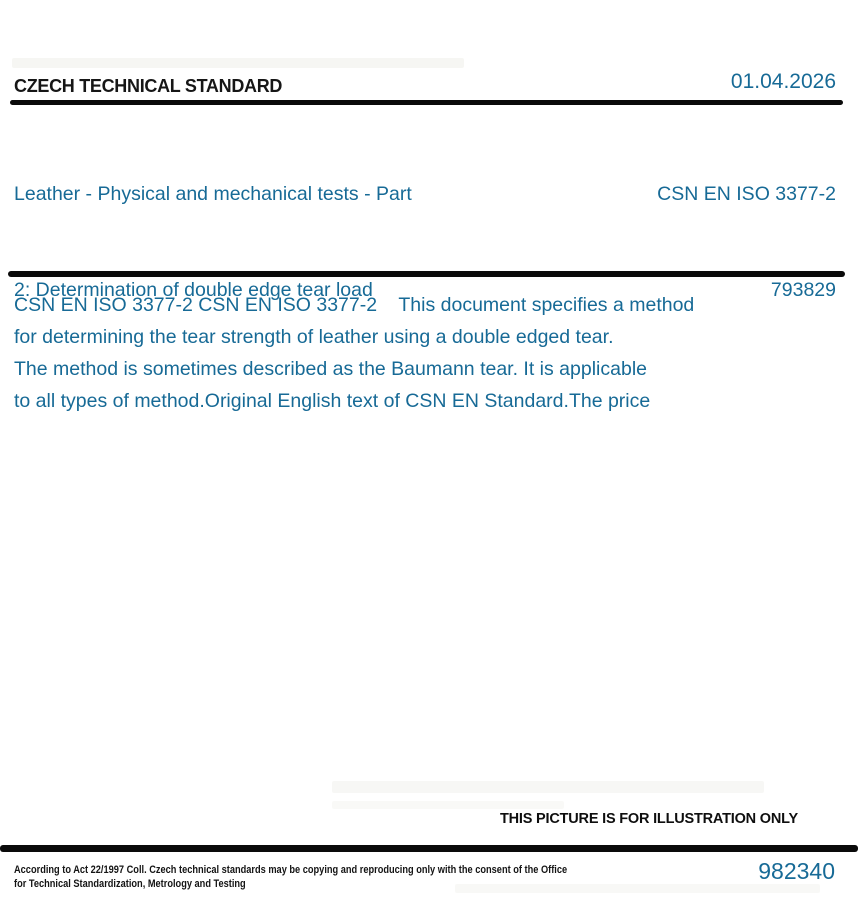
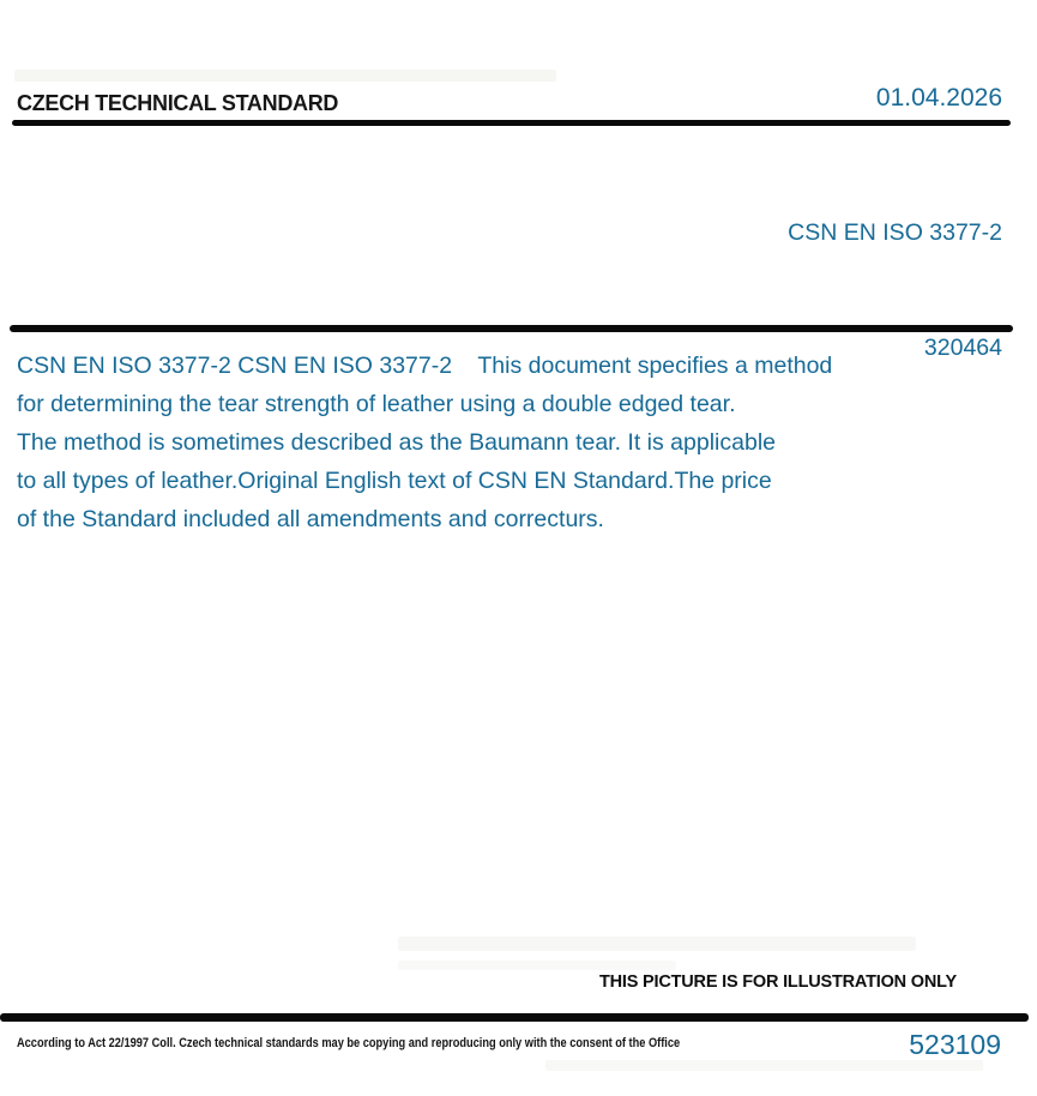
  CZECH TECHNICAL STANDARD
  01.04.2026
- Leather - Physical and mechanical tests - Part
- 2: Determination of double edge tear load
  CSN EN ISO 3377-2
- 793829
+ 320464
  CSN EN ISO 3377-2 CSN EN ISO 3377-2 This document specifies a method
  for determining the tear strength of leather using a double edged tear.
  The method is sometimes described as the Baumann tear. It is applicable
- to all types of method.Original English text of CSN EN Standard.The price
+ to all types of leather.Original English text of CSN EN Standard.The price
+ of the Standard included all amendments and correcturs.
  THIS PICTURE IS FOR ILLUSTRATION ONLY
  According to Act 22/1997 Coll. Czech technical standards may be copying and reproducing only with the consent of the Office
- for Technical Standardization, Metrology and Testing
- 982340
+ 523109
